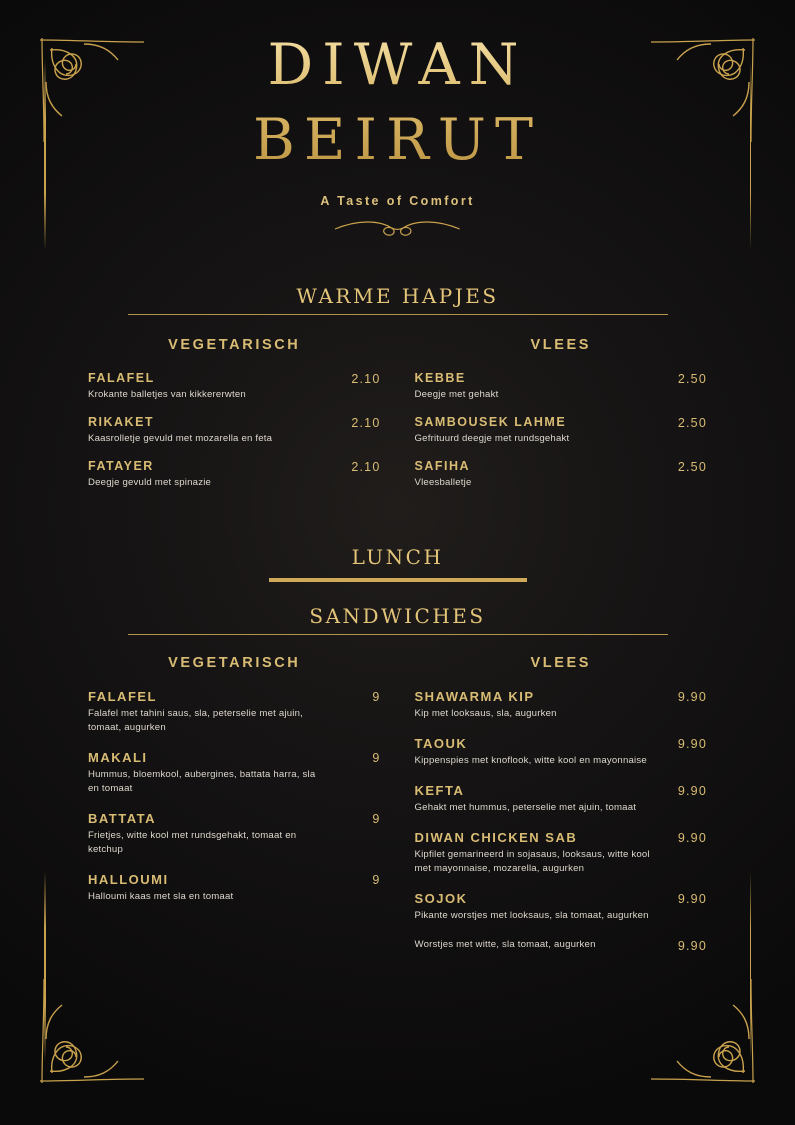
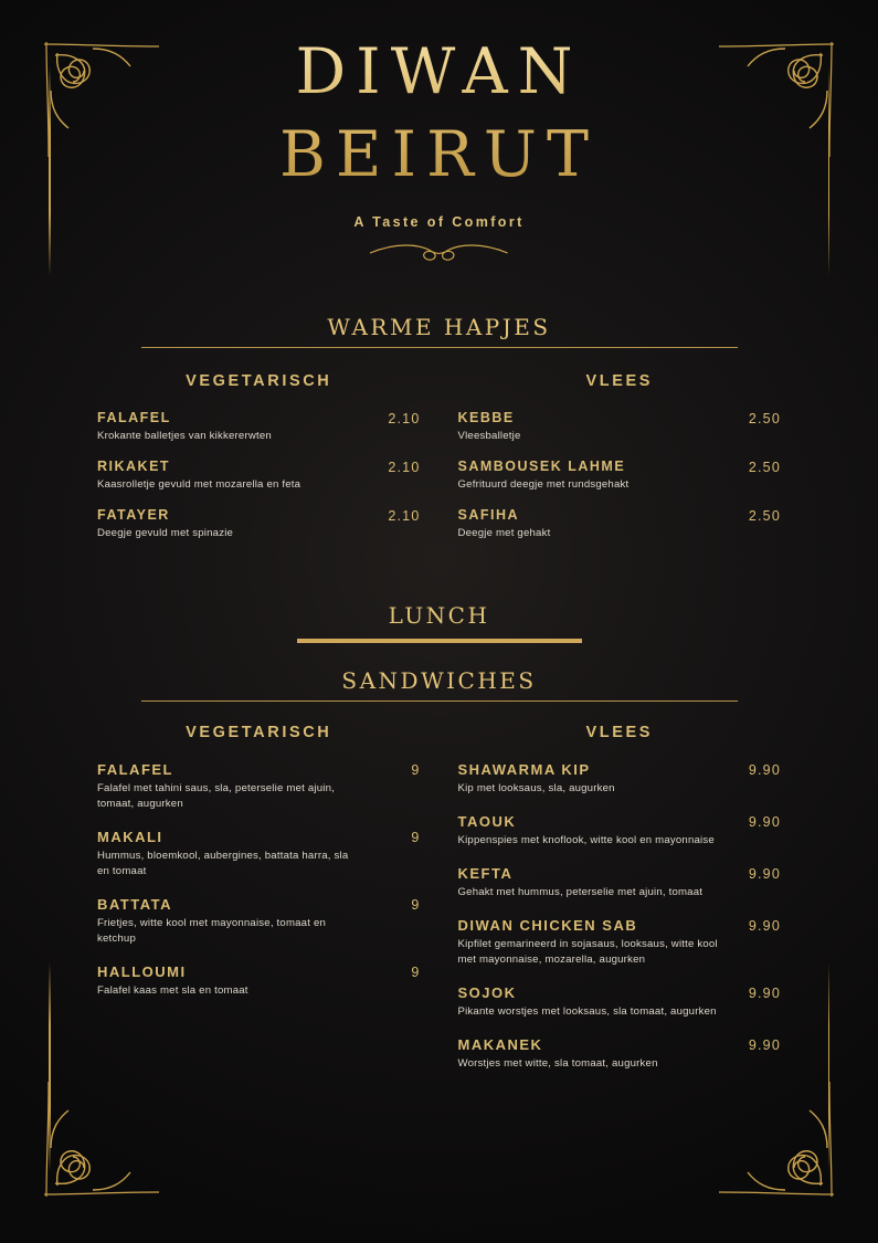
  DIWAN
  BEIRUT
  A Taste of Comfort
  WARME HAPJES
  VEGETARISCH
  FALAFEL
  Krokante balletjes van kikkererwten
  2.10
  RIKAKET
  Kaasrolletje gevuld met mozarella en feta
  2.10
  FATAYER
  Deegje gevuld met spinazie
  2.10
  VLEES
  KEBBE
- Deegje met gehakt
+ Vleesballetje
  2.50
  SAMBOUSEK LAHME
  Gefrituurd deegje met rundsgehakt
  2.50
  SAFIHA
- Vleesballetje
+ Deegje met gehakt
  2.50
  LUNCH
  SANDWICHES
  VEGETARISCH
  FALAFEL
  Falafel met tahini saus, sla, peterselie met ajuin, tomaat, augurken
  9
  MAKALI
  Hummus, bloemkool, aubergines, battata harra, sla en tomaat
  9
  BATTATA
- Frietjes, witte kool met rundsgehakt, tomaat en ketchup
+ Frietjes, witte kool met mayonnaise, tomaat en ketchup
  9
  HALLOUMI
- Halloumi kaas met sla en tomaat
+ Falafel kaas met sla en tomaat
  9
  VLEES
  SHAWARMA KIP
  Kip met looksaus, sla, augurken
  9.90
  TAOUK
  Kippenspies met knoflook, witte kool en mayonnaise
  9.90
  KEFTA
  Gehakt met hummus, peterselie met ajuin, tomaat
  9.90
  DIWAN CHICKEN SAB
  Kipfilet gemarineerd in sojasaus, looksaus, witte kool met mayonnaise, mozarella, augurken
  9.90
  SOJOK
  Pikante worstjes met looksaus, sla tomaat, augurken
  9.90
+ MAKANEK
  Worstjes met witte, sla tomaat, augurken
  9.90
